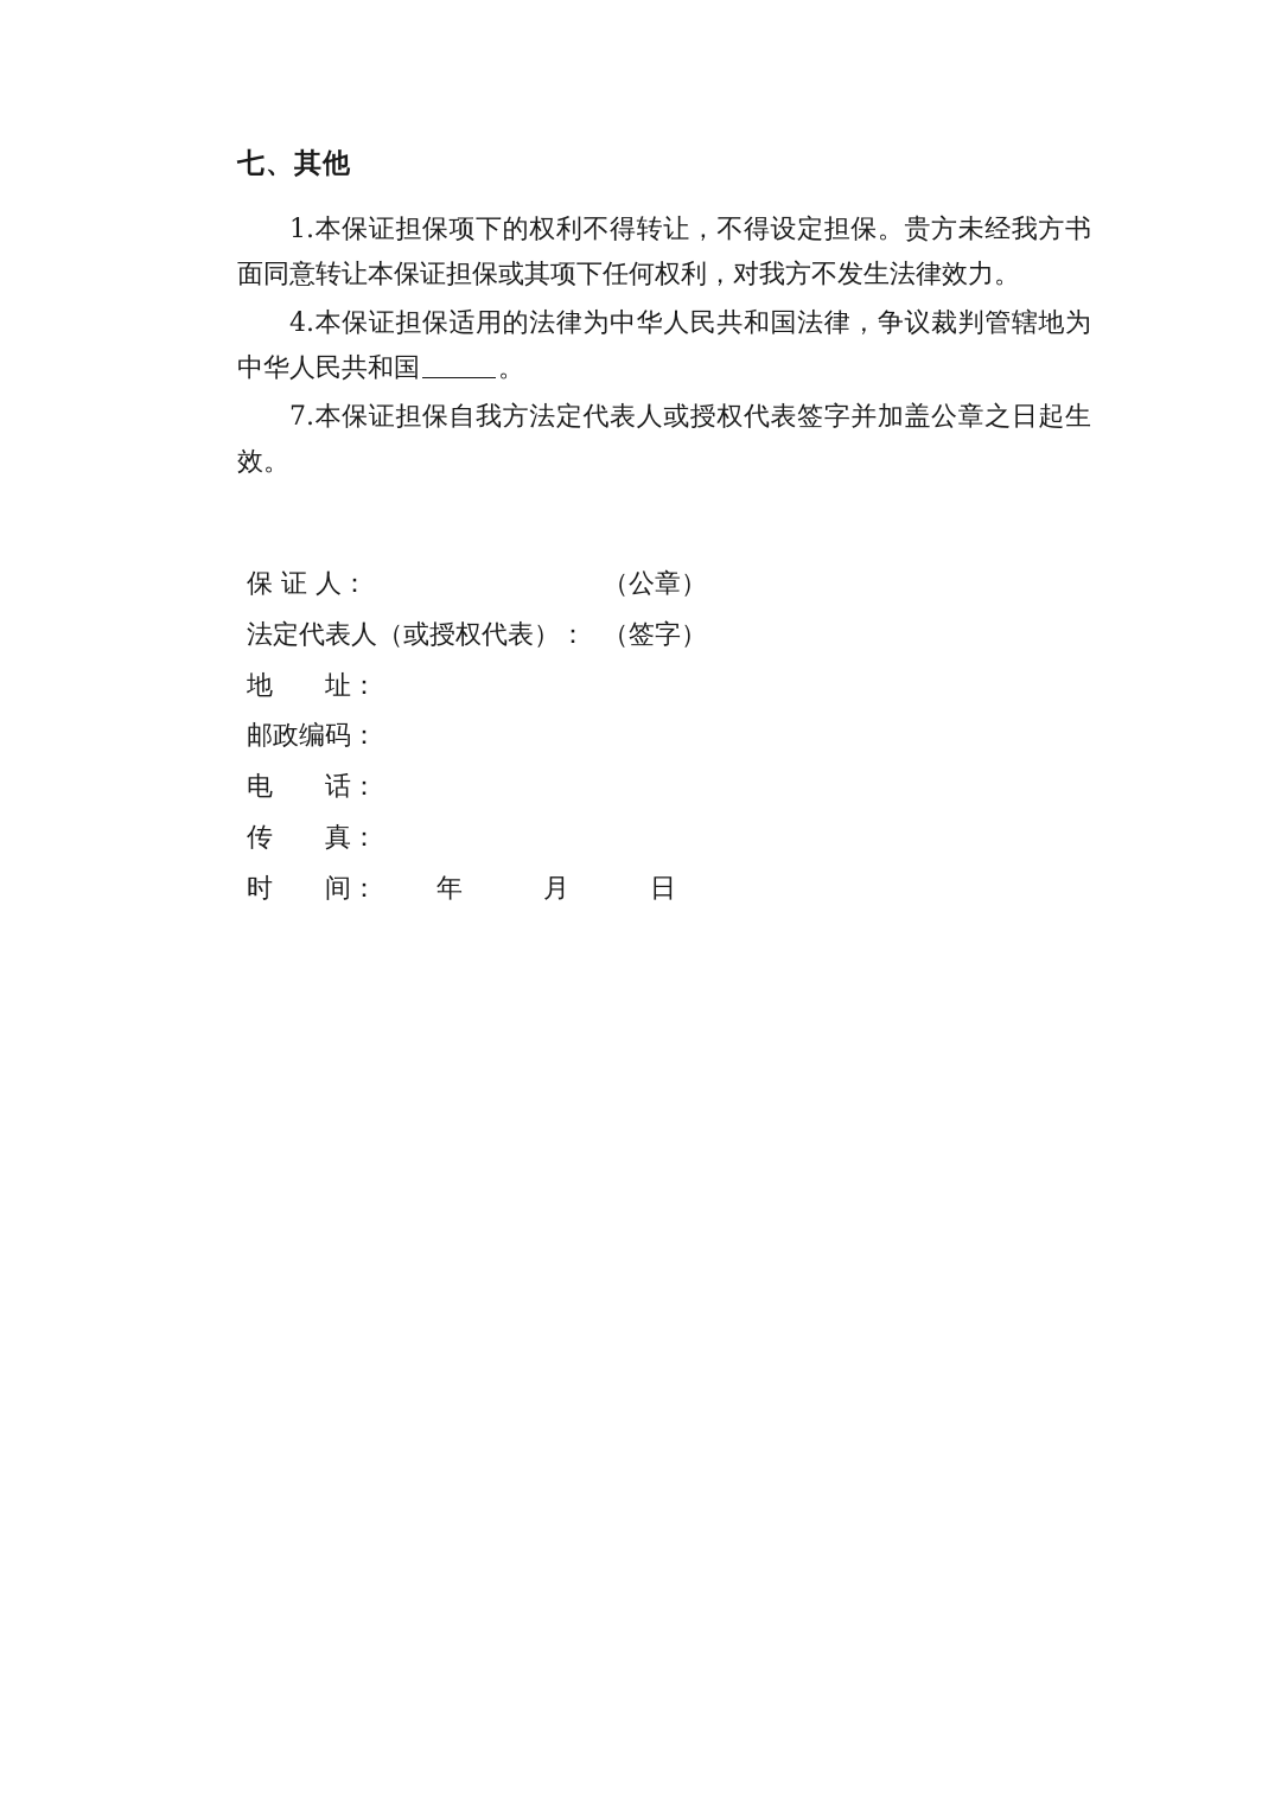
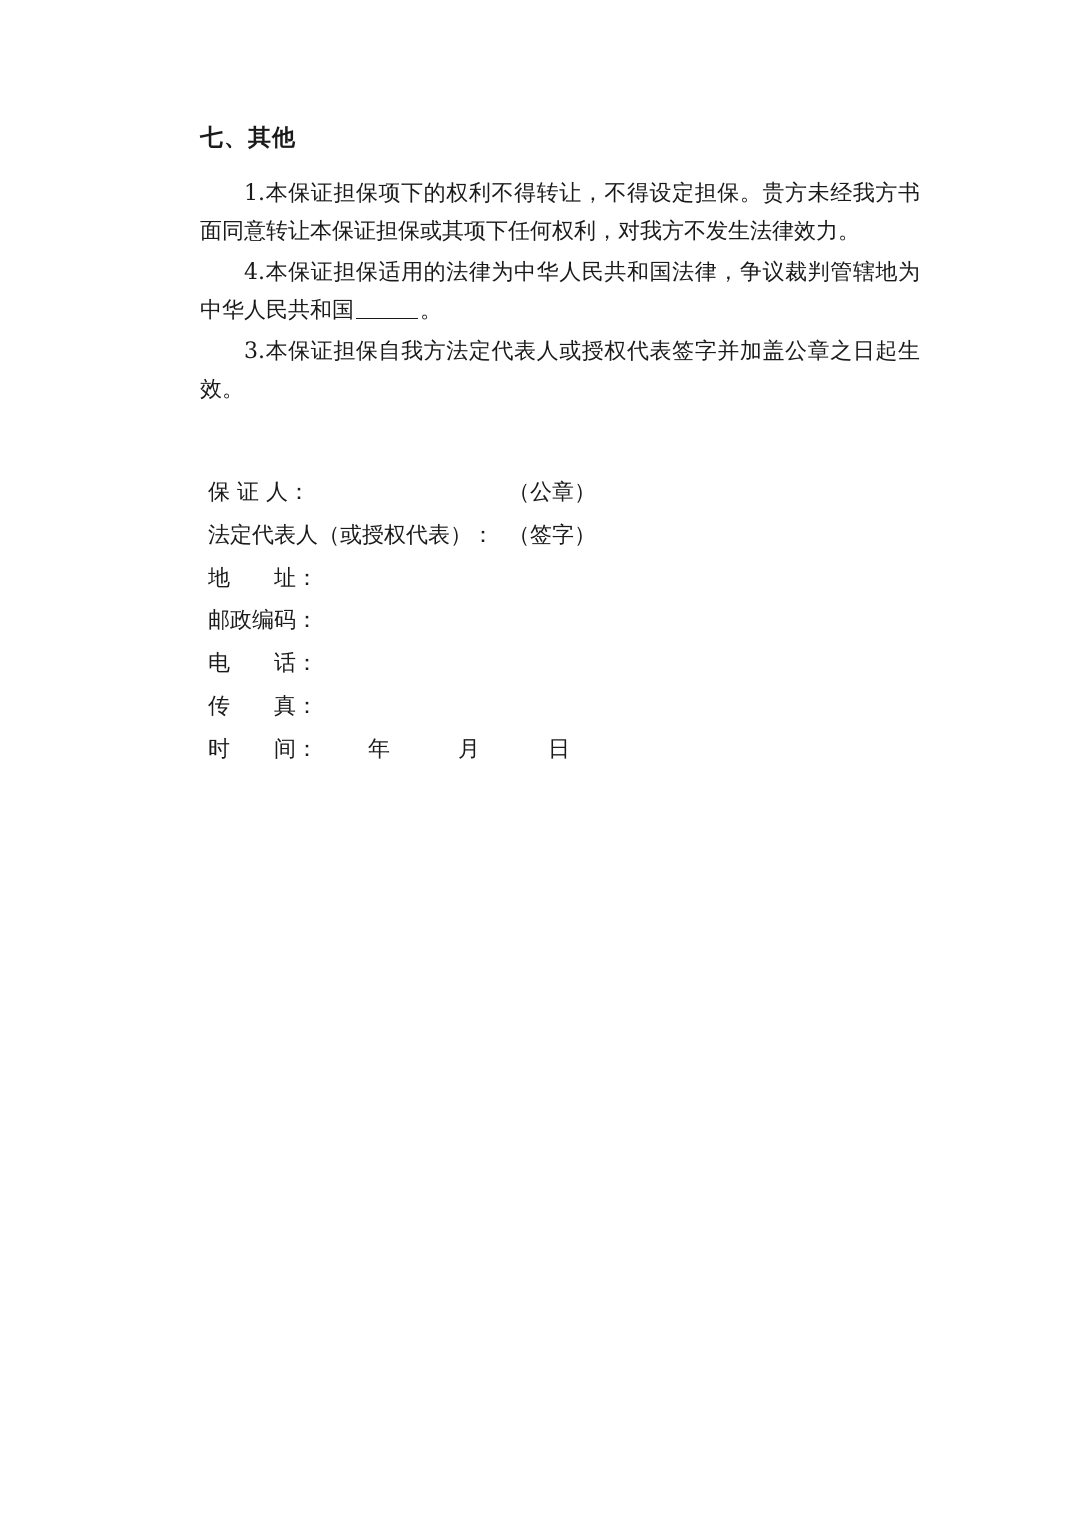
  七、其他
  1.本保证担保项下的权利不得转让，不得设定担保。贵方未经我方书面同意转让本保证担保或其项下任何权利，对我方不发生法律效力。
  4.本保证担保适用的法律为中华人民共和国法律，争议裁判管辖地为中华人民共和国 。
- 7.本保证担保自我方法定代表人或授权代表签字并加盖公章之日起生效。
+ 3.本保证担保自我方法定代表人或授权代表签字并加盖公章之日起生效。
  保 证 人：
  （公章）
  法定代表人（或授权代表）：
  （签字）
  地 址：
  邮政编码：
  电 话：
  传 真：
  时 间：
  年
  月
  日
